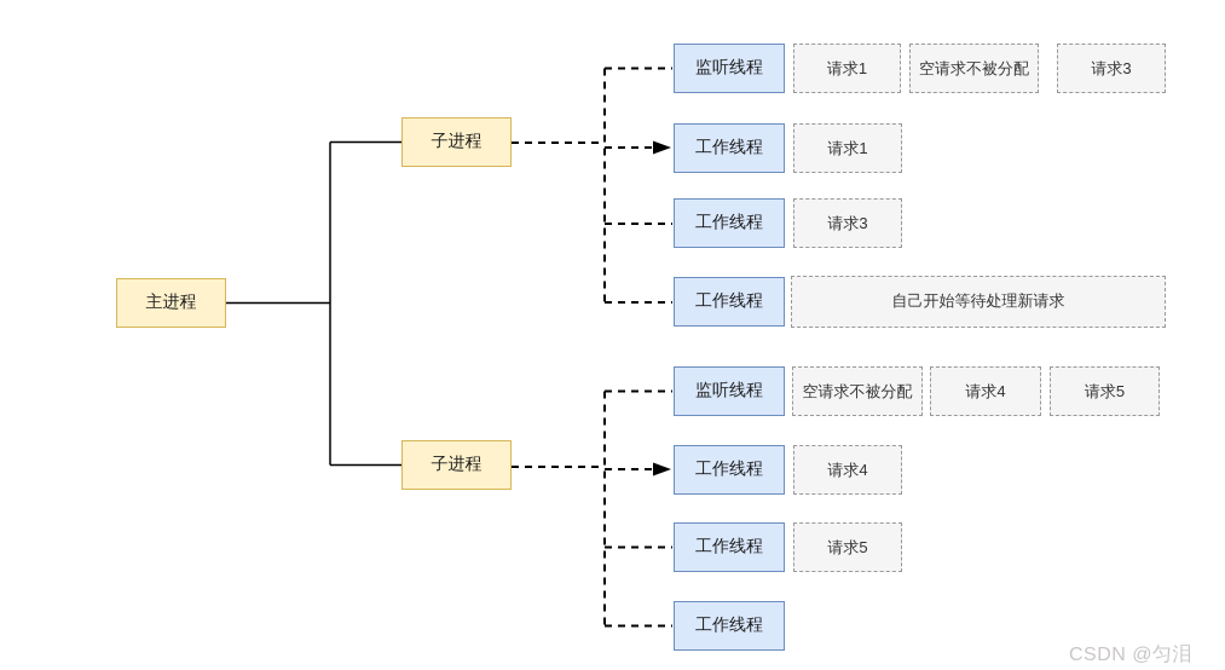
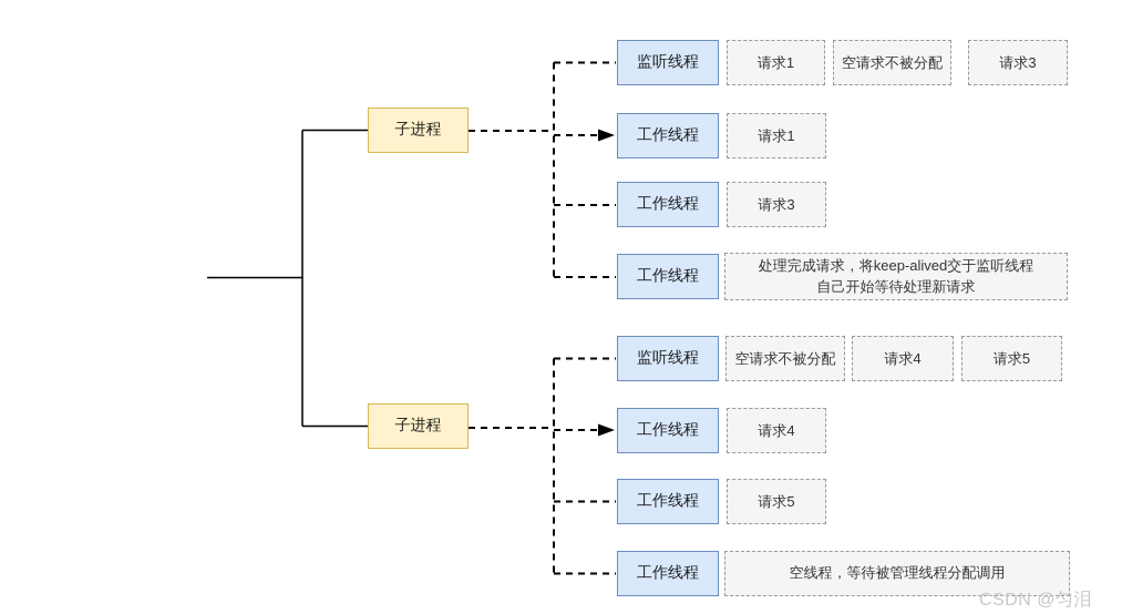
- 主进程
  子进程
  子进程
  监听线程
  工作线程
  工作线程
  工作线程
  请求1
  空请求不被分配
  请求3
  请求1
  请求3
+ 处理完成请求，将keep-alived交于监听线程
  自己开始等待处理新请求
  监听线程
  工作线程
  工作线程
  工作线程
  空请求不被分配
  请求4
  请求5
  请求4
  请求5
+ 空线程，等待被管理线程分配调用
  CSDN @匀泪
